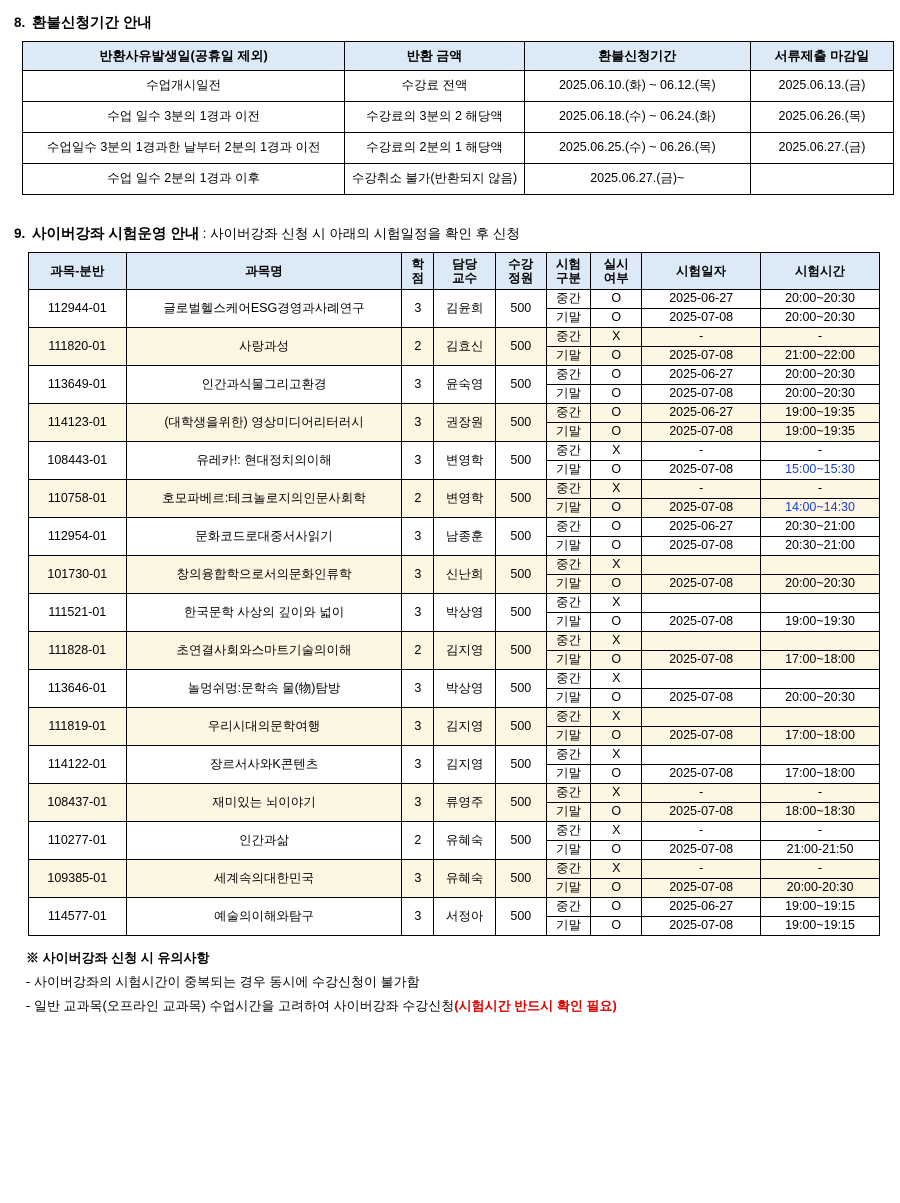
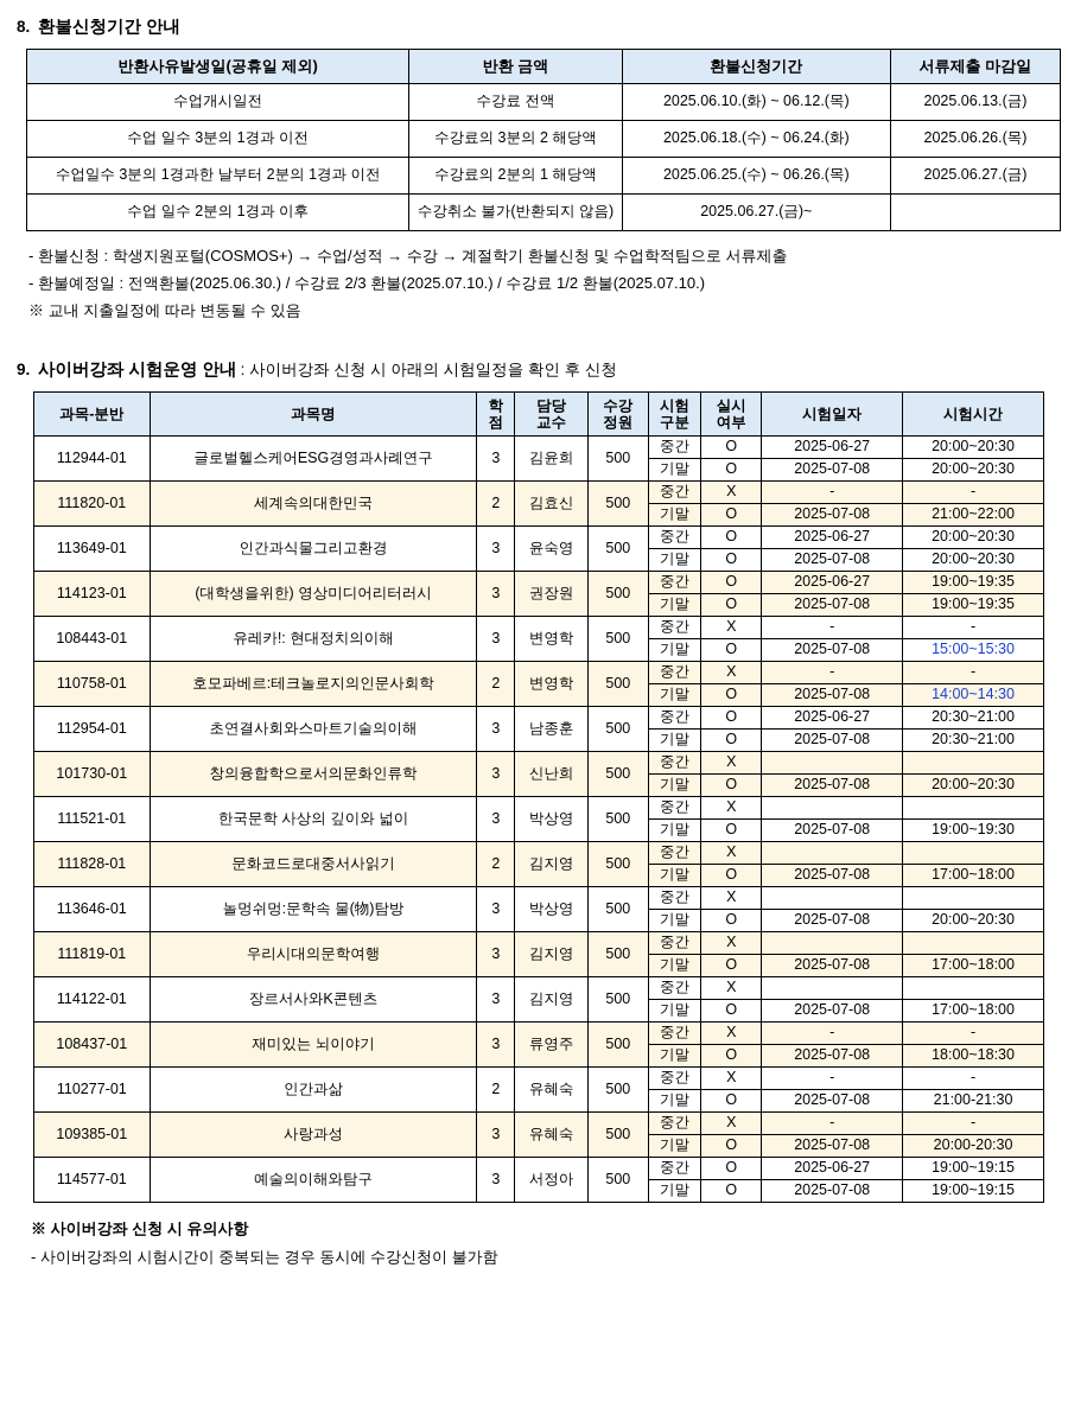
  8.
  환불신청기간 안내
  반환사유발생일(공휴일 제외)	반환 금액	환불신청기간	서류제출 마감일
  수업개시일전	수강료 전액	2025.06.10.(화) ~ 06.12.(목)	2025.06.13.(금)
  수업 일수 3분의 1경과 이전	수강료의 3분의 2 해당액	2025.06.18.(수) ~ 06.24.(화)	2025.06.26.(목)
  수업일수 3분의 1경과한 날부터 2분의 1경과 이전	수강료의 2분의 1 해당액	2025.06.25.(수) ~ 06.26.(목)	2025.06.27.(금)
  수업 일수 2분의 1경과 이후	수강취소 불가(반환되지 않음)	2025.06.27.(금)~
+ - 환불신청 : 학생지원포털(COSMOS+) → 수업/성적 → 수강 → 계절학기 환불신청 및 수업학적팀으로 서류제출
+ - 환불예정일 : 전액환불(2025.06.30.) / 수강료 2/3 환불(2025.07.10.) / 수강료 1/2 환불(2025.07.10.)
+ ※ 교내 지출일정에 따라 변동될 수 있음
  9.
  사이버강좌 시험운영 안내
  : 사이버강좌 신청 시 아래의 시험일정을 확인 후 신청
  과목-분반	과목명	학점	담당교수	수강정원	시험구분	실시여부	시험일자	시험시간
  112944-01	글로벌헬스케어ESG경영과사례연구	3	김윤희	500	중간	O	2025-06-27	20:00~20:30
  기말	O	2025-07-08	20:00~20:30
- 111820-01	사랑과성	2	김효신	500	중간	X	-	-
+ 111820-01	세계속의대한민국	2	김효신	500	중간	X	-	-
  기말	O	2025-07-08	21:00~22:00
  113649-01	인간과식물그리고환경	3	윤숙영	500	중간	O	2025-06-27	20:00~20:30
  기말	O	2025-07-08	20:00~20:30
  114123-01	(대학생을위한) 영상미디어리터러시	3	권장원	500	중간	O	2025-06-27	19:00~19:35
  기말	O	2025-07-08	19:00~19:35
  108443-01	유레카!: 현대정치의이해	3	변영학	500	중간	X	-	-
  기말	O	2025-07-08	15:00~15:30
  110758-01	호모파베르:테크놀로지의인문사회학	2	변영학	500	중간	X	-	-
  기말	O	2025-07-08	14:00~14:30
- 112954-01	문화코드로대중서사읽기	3	남종훈	500	중간	O	2025-06-27	20:30~21:00
+ 112954-01	초연결사회와스마트기술의이해	3	남종훈	500	중간	O	2025-06-27	20:30~21:00
  기말	O	2025-07-08	20:30~21:00
  101730-01	창의융합학으로서의문화인류학	3	신난희	500	중간	X
  기말	O	2025-07-08	20:00~20:30
  111521-01	한국문학 사상의 깊이와 넓이	3	박상영	500	중간	X
  기말	O	2025-07-08	19:00~19:30
- 111828-01	초연결사회와스마트기술의이해	2	김지영	500	중간	X
+ 111828-01	문화코드로대중서사읽기	2	김지영	500	중간	X
  기말	O	2025-07-08	17:00~18:00
  113646-01	놀멍쉬멍:문학속 물(物)탐방	3	박상영	500	중간	X
  기말	O	2025-07-08	20:00~20:30
  111819-01	우리시대의문학여행	3	김지영	500	중간	X
  기말	O	2025-07-08	17:00~18:00
  114122-01	장르서사와K콘텐츠	3	김지영	500	중간	X
  기말	O	2025-07-08	17:00~18:00
  108437-01	재미있는 뇌이야기	3	류영주	500	중간	X	-	-
  기말	O	2025-07-08	18:00~18:30
  110277-01	인간과삶	2	유혜숙	500	중간	X	-	-
- 기말	O	2025-07-08	21:00-21:50
+ 기말	O	2025-07-08	21:00-21:30
- 109385-01	세계속의대한민국	3	유혜숙	500	중간	X	-	-
+ 109385-01	사랑과성	3	유혜숙	500	중간	X	-	-
  기말	O	2025-07-08	20:00-20:30
  114577-01	예술의이해와탐구	3	서정아	500	중간	O	2025-06-27	19:00~19:15
  기말	O	2025-07-08	19:00~19:15
  ※ 사이버강좌 신청 시 유의사항
  - 사이버강좌의 시험시간이 중복되는 경우 동시에 수강신청이 불가함
- - 일반 교과목(오프라인 교과목) 수업시간을 고려하여 사이버강좌 수강신청(시험시간 반드시 확인 필요)
